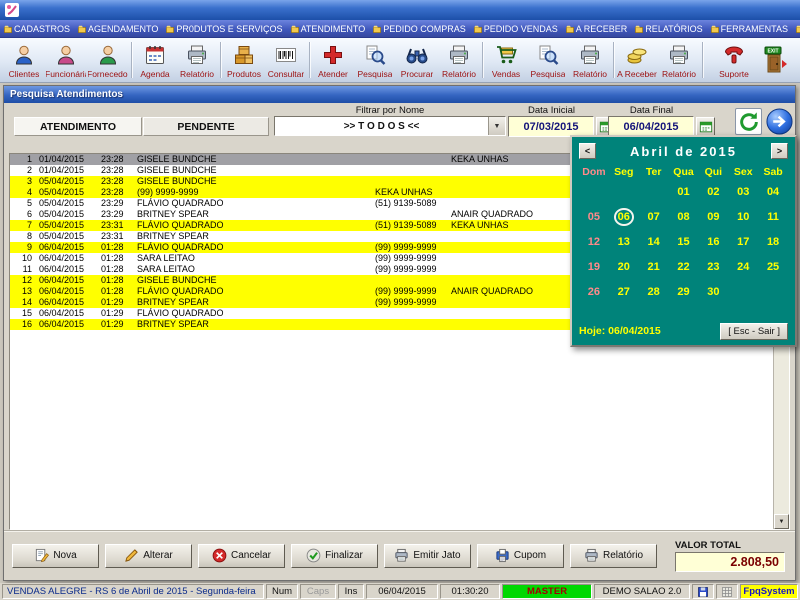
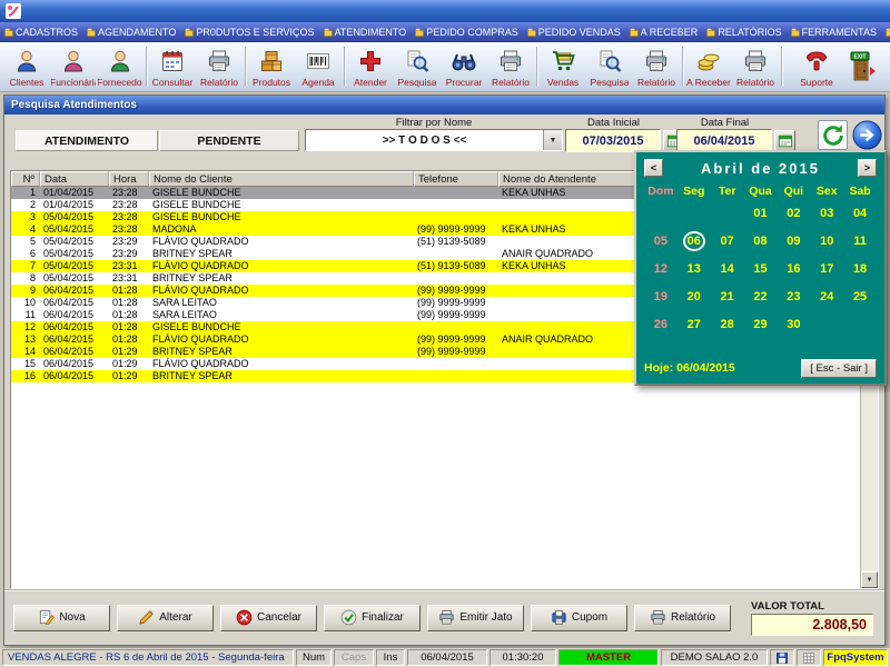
  CADASTROS
  AGENDAMENTO
  PR0DUTOS E SERVIÇOS
  ATENDIMENTO
  PEDIDO COMPRAS
  PEDIDO VENDAS
  A RECEBER
  RELATÓRIOS
  FERRAMENTAS
  Clientes
  Funcionári
  Fornecedo
- Agenda
+ Consultar
  Relatório
  Produtos
- Consultar
+ Agenda
  Atender
  Pesquisa
  Procurar
  Relatório
  Vendas
  Pesquisa
  Relatório
  A Receber
  Relatório
  Suporte
  Pesquisa Atendimentos
  ATENDIMENTO
  PENDENTE
  Filtrar por Nome
  >> T O D O S <<
  Data Inicial
  07/03/2015
  Data Final
  06/04/2015
+ Nº
+ Data
+ Hora
+ Nome do Cliente
+ Telefone
+ Nome do Atendente
  1
  01/04/2015
  23:28
  GISELE BUNDCHE
  KEKA UNHAS
  2
  01/04/2015
  23:28
  GISELE BUNDCHE
  3
  05/04/2015
  23:28
  GISELE BUNDCHE
  4
  05/04/2015
  23:28
+ MADONA
  (99) 9999-9999
  KEKA UNHAS
  5
  05/04/2015
  23:29
  FLÁVIO QUADRADO
  (51) 9139-5089
  6
  05/04/2015
  23:29
  BRITNEY SPEAR
  ANAIR QUADRADO
  7
  05/04/2015
  23:31
  FLÁVIO QUADRADO
  (51) 9139-5089
  KEKA UNHAS
  8
  05/04/2015
  23:31
  BRITNEY SPEAR
  9
  06/04/2015
  01:28
  FLÁVIO QUADRADO
  (99) 9999-9999
  10
  06/04/2015
  01:28
  SARA LEITAO
  (99) 9999-9999
  11
  06/04/2015
  01:28
  SARA LEITAO
  (99) 9999-9999
  12
  06/04/2015
  01:28
  GISELE BUNDCHE
  13
  06/04/2015
  01:28
  FLÁVIO QUADRADO
  (99) 9999-9999
  ANAIR QUADRADO
  14
  06/04/2015
  01:29
  BRITNEY SPEAR
  (99) 9999-9999
  15
  06/04/2015
  01:29
  FLÁVIO QUADRADO
  16
  06/04/2015
  01:29
  BRITNEY SPEAR
  Nova
  Alterar
  Cancelar
  Finalizar
  Emitir Jato
  Cupom
  Relatório
  VALOR TOTAL
  2.808,50
  <
  Abril de 2015
  >
  Dom
  Seg
  Ter
  Qua
  Qui
  Sex
  Sab
  01
  02
  03
  04
  05
  06
  07
  08
  09
  10
  11
  12
  13
  14
  15
  16
  17
  18
  19
  20
  21
  22
  23
  24
  25
  26
  27
  28
  29
  30
  Hoje: 06/04/2015
  [ Esc - Sair ]
  VENDAS ALEGRE - RS 6 de Abril de 2015 - Segunda-feira
  Num
  Caps
  Ins
  06/04/2015
  01:30:20
  MASTER
  DEMO SALAO 2.0
  FpqSystem
